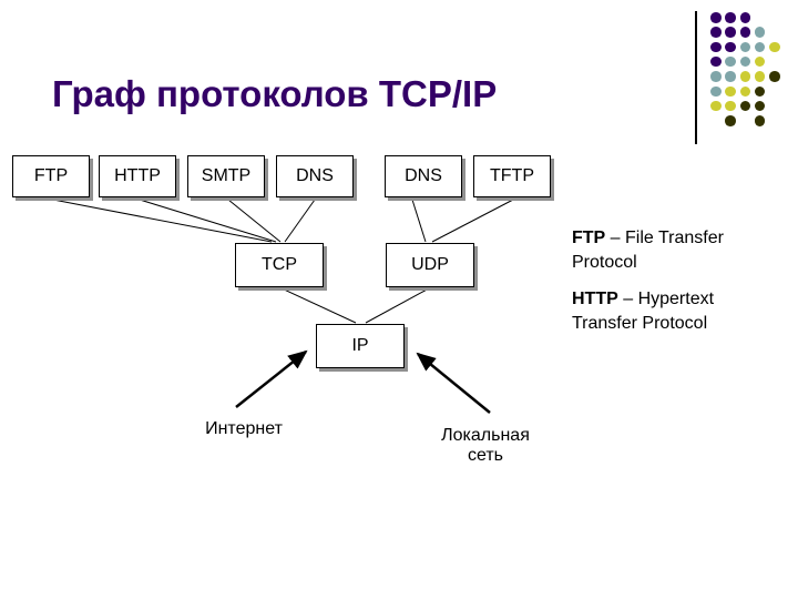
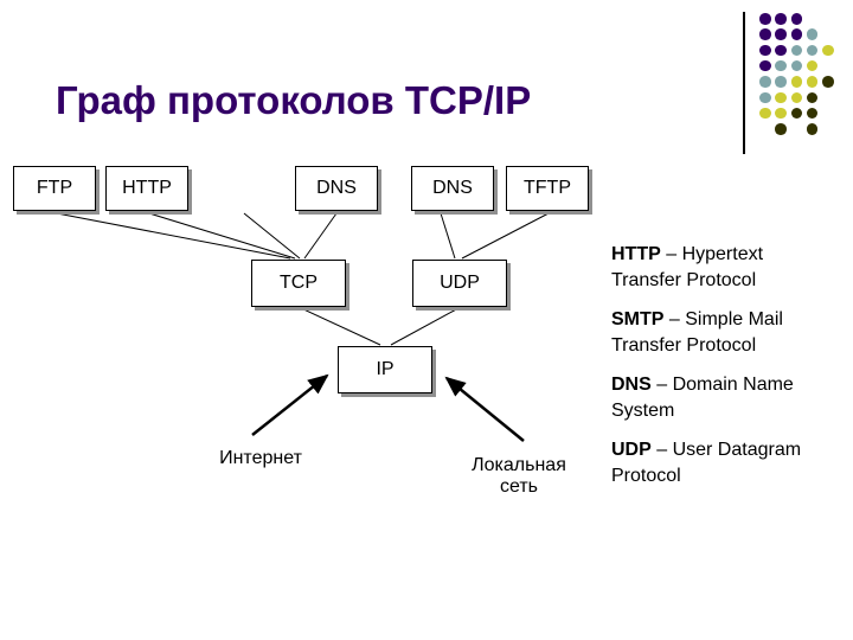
  Граф протоколов TCP/IP
  FTP
  HTTP
- SMTP
  DNS
  DNS
  TFTP
  TCP
  UDP
  IP
  Интернет
  Локальная сеть
- FTP – File Transfer Protocol
  HTTP – Hypertext Transfer Protocol
+ SMTP – Simple Mail Transfer Protocol
+ DNS – Domain Name System
+ UDP – User Datagram Protocol
